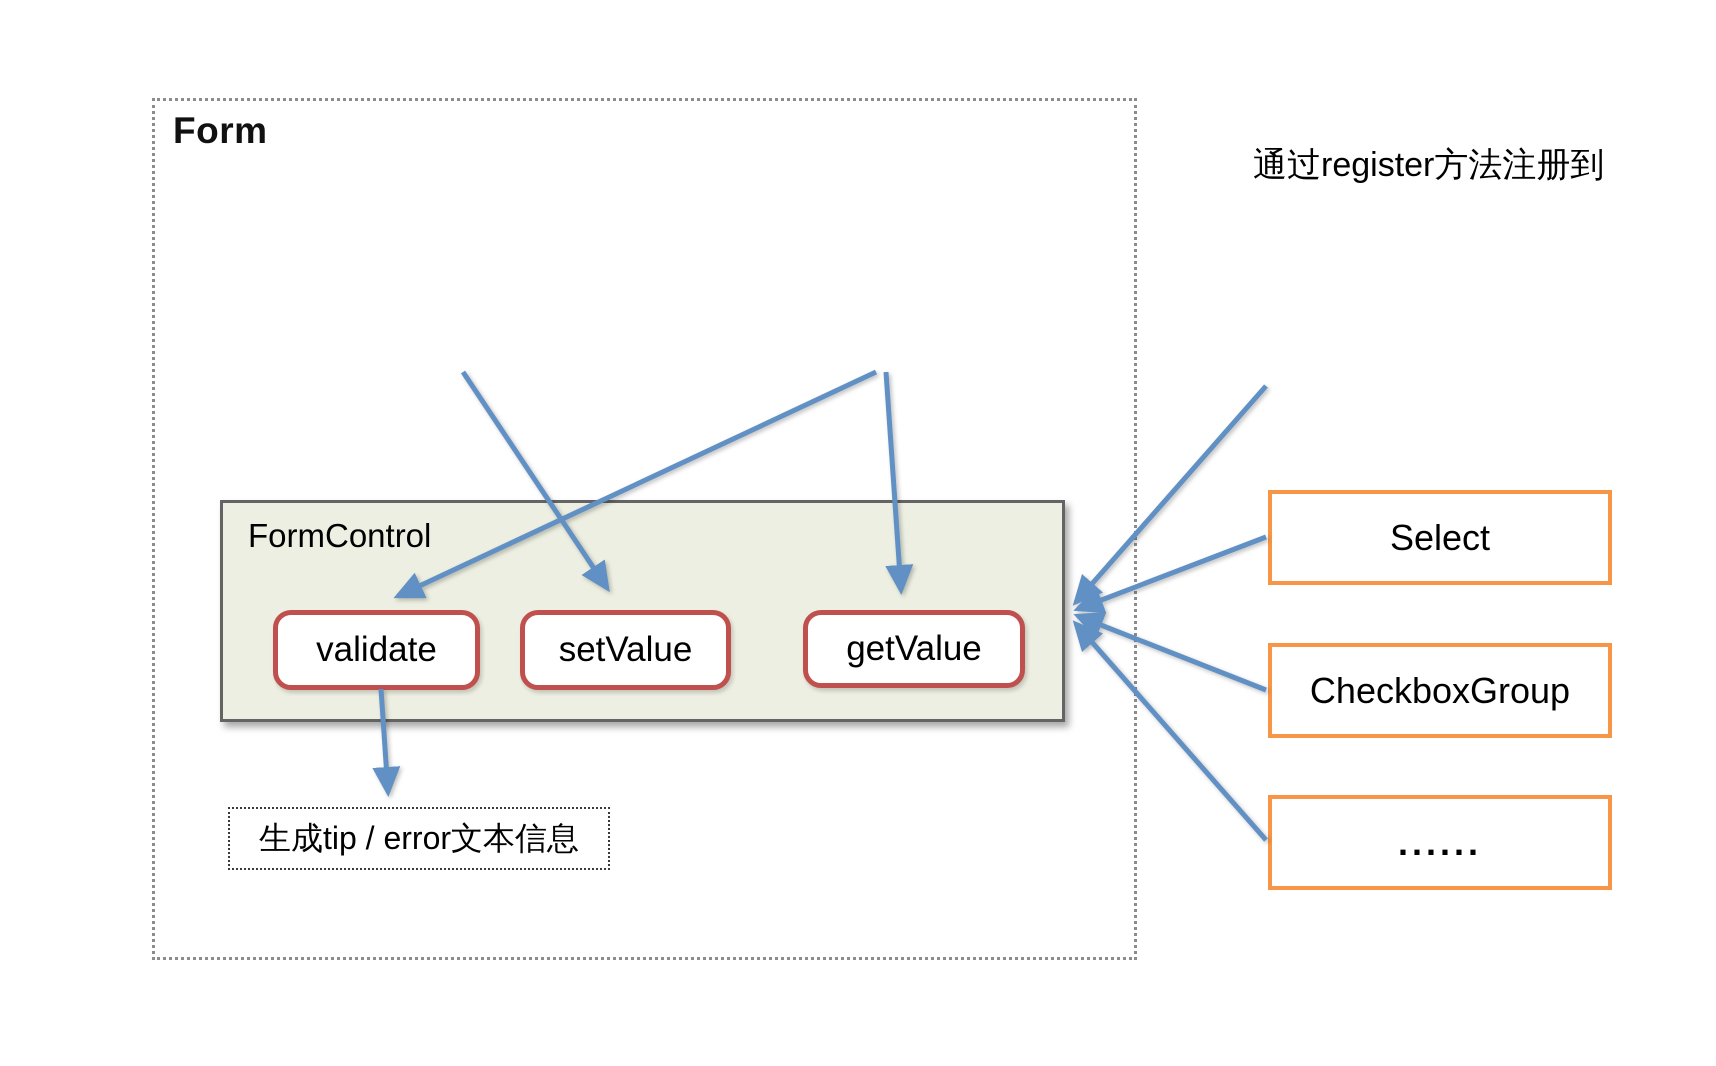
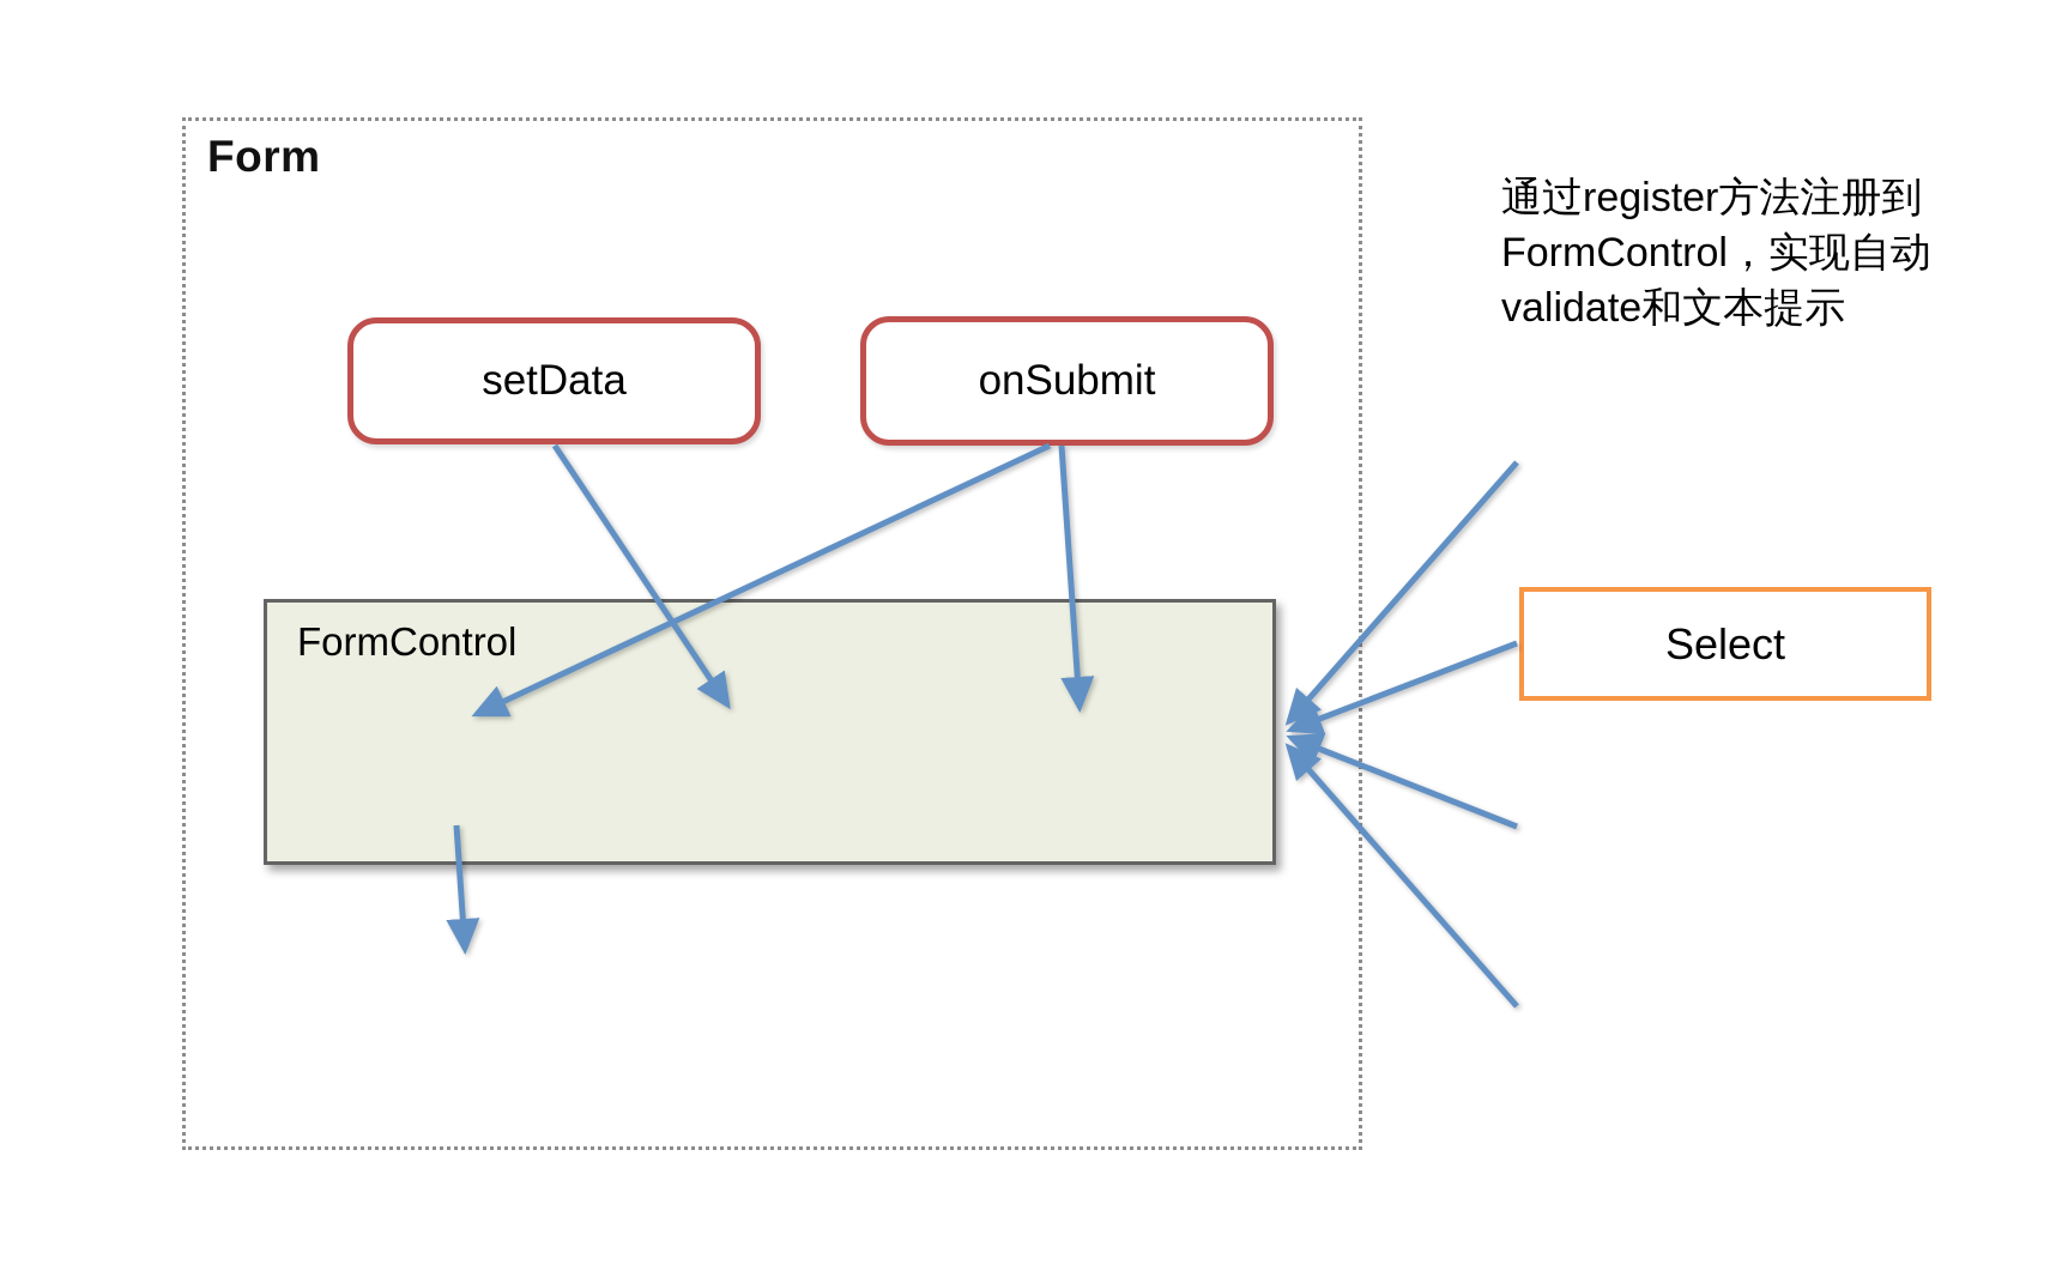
  Form
+ setData
+ onSubmit
  FormControl
- validate
- setValue
- getValue
- 生成tip / error文本信息
  通过register方法注册到
+ FormControl，实现自动
+ validate和文本提示
  Select
- CheckboxGroup
- ......
